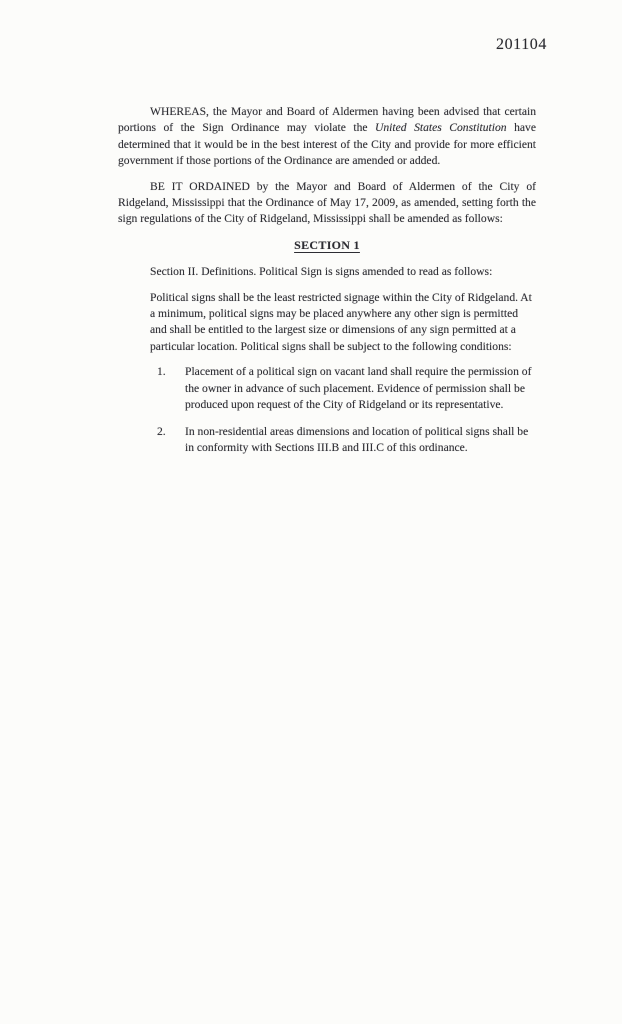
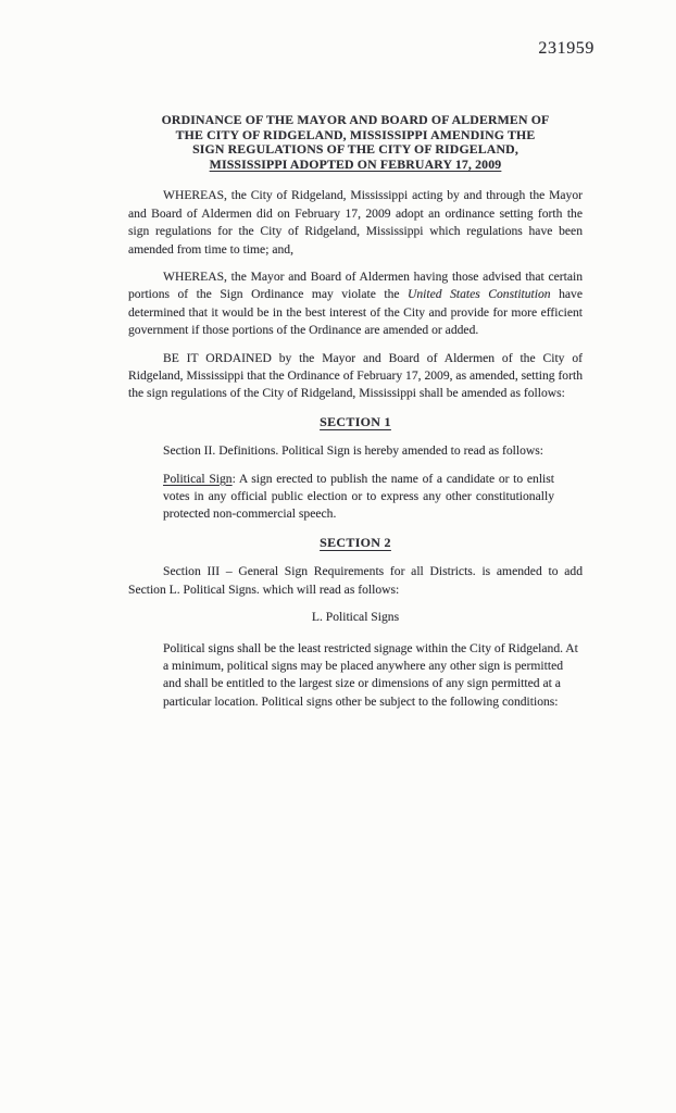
- 201104
+ 231959
+ ORDINANCE OF THE MAYOR AND BOARD OF ALDERMEN OF
+ THE CITY OF RIDGELAND, MISSISSIPPI AMENDING THE
+ SIGN REGULATIONS OF THE CITY OF RIDGELAND,
+ MISSISSIPPI ADOPTED ON FEBRUARY 17, 2009
+ WHEREAS, the City of Ridgeland, Mississippi acting by and through the Mayor and Board of Aldermen did on February 17, 2009 adopt an ordinance setting forth the sign regulations for the City of Ridgeland, Mississippi which regulations have been amended from time to time; and,
- WHEREAS, the Mayor and Board of Aldermen having been advised that certain portions of the Sign Ordinance may violate the United States Constitution have determined that it would be in the best interest of the City and provide for more efficient government if those portions of the Ordinance are amended or added.
+ WHEREAS, the Mayor and Board of Aldermen having those advised that certain portions of the Sign Ordinance may violate the United States Constitution have determined that it would be in the best interest of the City and provide for more efficient government if those portions of the Ordinance are amended or added.
- BE IT ORDAINED by the Mayor and Board of Aldermen of the City of Ridgeland, Mississippi that the Ordinance of May 17, 2009, as amended, setting forth the sign regulations of the City of Ridgeland, Mississippi shall be amended as follows:
+ BE IT ORDAINED by the Mayor and Board of Aldermen of the City of Ridgeland, Mississippi that the Ordinance of February 17, 2009, as amended, setting forth the sign regulations of the City of Ridgeland, Mississippi shall be amended as follows:
  SECTION 1
- Section II. Definitions. Political Sign is signs amended to read as follows:
+ Section II. Definitions. Political Sign is hereby amended to read as follows:
+ Political Sign: A sign erected to publish the name of a candidate or to enlist votes in any official public election or to express any other constitutionally protected non-commercial speech.
+ SECTION 2
+ Section III – General Sign Requirements for all Districts. is amended to add Section L. Political Signs. which will read as follows:
+ L. Political Signs
- Political signs shall be the least restricted signage within the City of Ridgeland. At a minimum, political signs may be placed anywhere any other sign is permitted and shall be entitled to the largest size or dimensions of any sign permitted at a particular location. Political signs shall be subject to the following conditions:
+ Political signs shall be the least restricted signage within the City of Ridgeland. At a minimum, political signs may be placed anywhere any other sign is permitted and shall be entitled to the largest size or dimensions of any sign permitted at a particular location. Political signs other be subject to the following conditions:
- 1.
- Placement of a political sign on vacant land shall require the permission of the owner in advance of such placement. Evidence of permission shall be produced upon request of the City of Ridgeland or its representative.
- 2.
- In non-residential areas dimensions and location of political signs shall be in conformity with Sections III.B and III.C of this ordinance.
